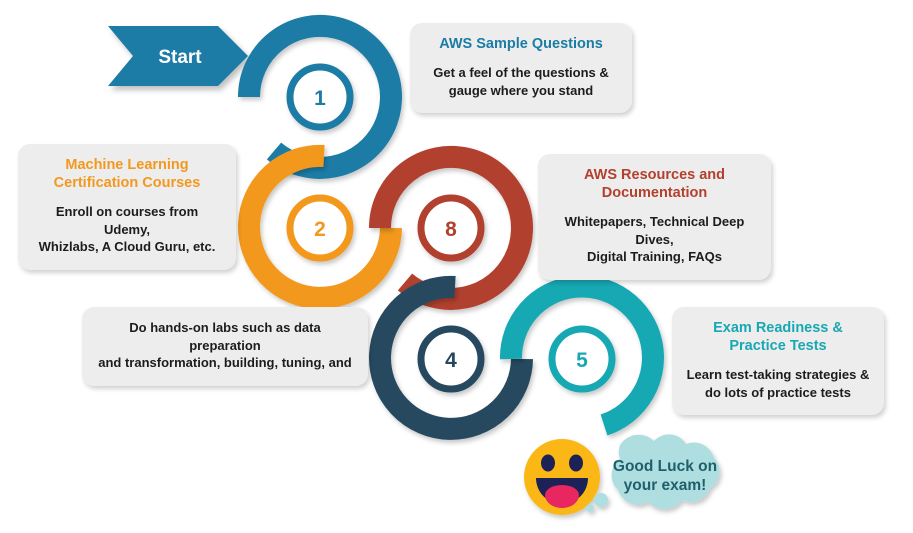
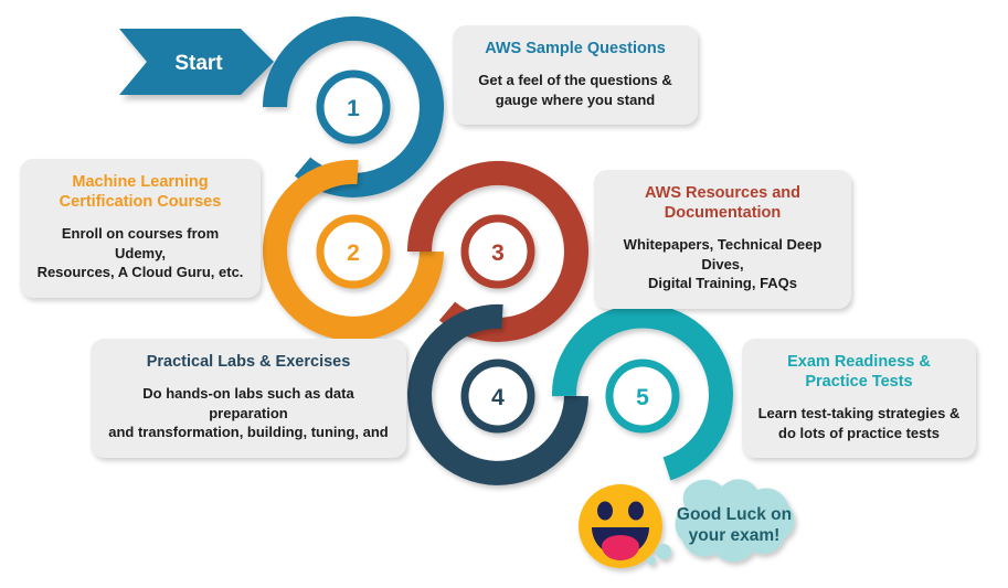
  Start
  1
  2
- 8
+ 3
  4
  5
  Good Luck on
  your exam!
  AWS Sample Questions
  Get a feel of the questions &
  gauge where you stand
  Machine Learning
  Certification Courses
  Enroll on courses from Udemy,
- Whizlabs, A Cloud Guru, etc.
+ Resources, A Cloud Guru, etc.
  AWS Resources and
  Documentation
  Whitepapers, Technical Deep Dives,
  Digital Training, FAQs
+ Practical Labs & Exercises
  Do hands-on labs such as data preparation
  and transformation, building, tuning, and
  Exam Readiness &
  Practice Tests
  Learn test-taking strategies &
  do lots of practice tests
